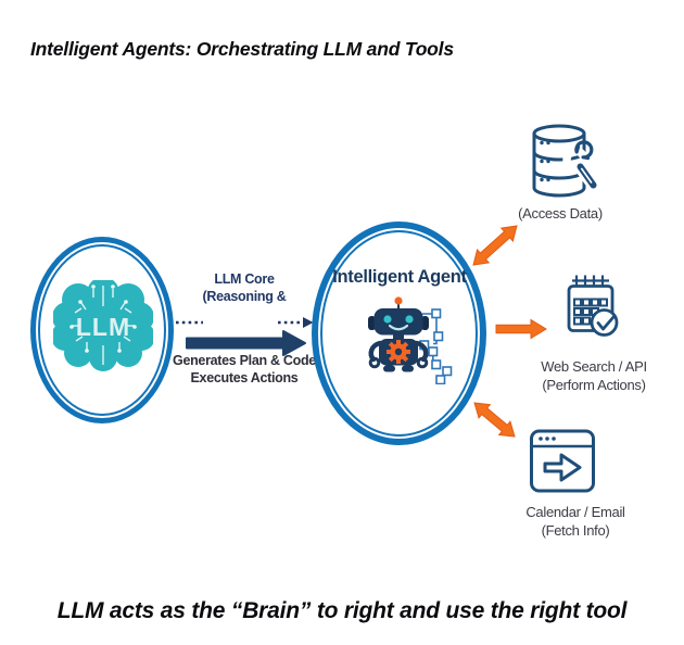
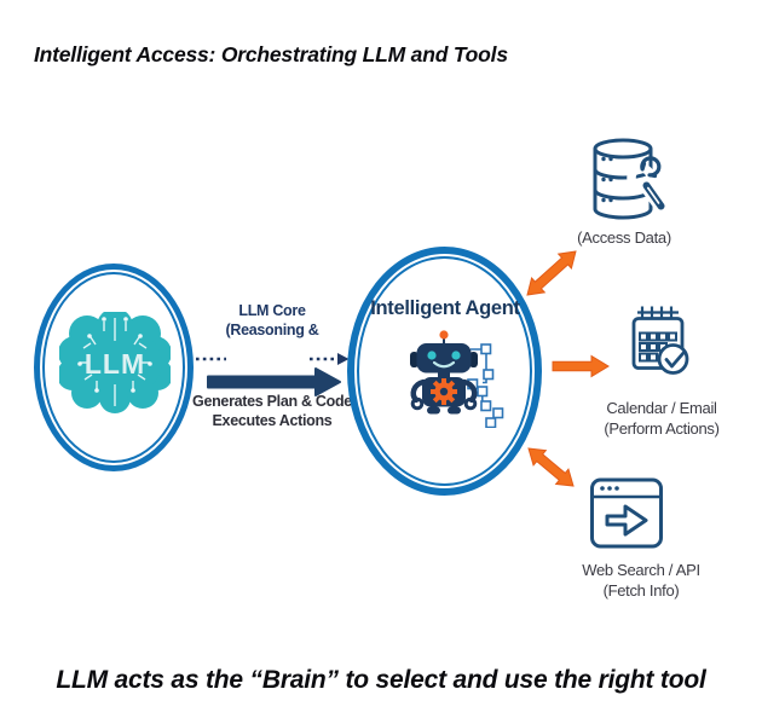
- Intelligent Agents: Orchestrating LLM and Tools
+ Intelligent Access: Orchestrating LLM and Tools
  LLM
  LLM Core
  (Reasoning &
  Generates Plan & Code
  Executes Actions
  Intelligent Agent
  (Access Data)
- Web Search / API
+ Calendar / Email
  (Perform Actions)
- Calendar / Email
+ Web Search / API
  (Fetch Info)
- LLM acts as the “Brain” to right and use the right tool
+ LLM acts as the “Brain” to select and use the right tool
